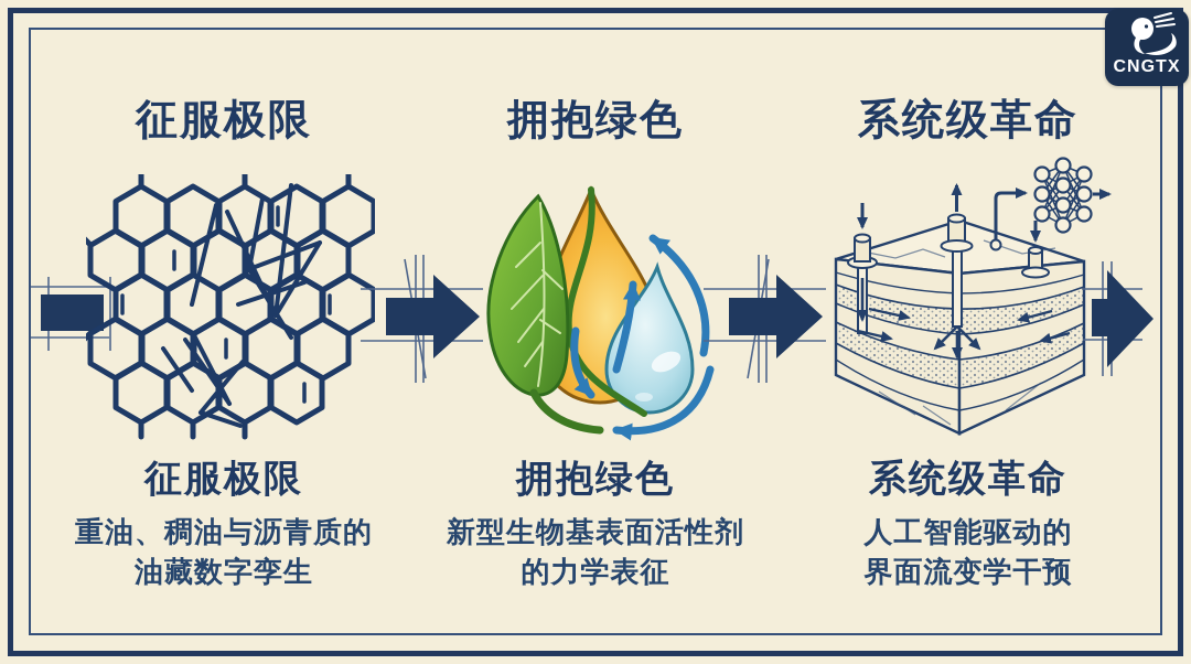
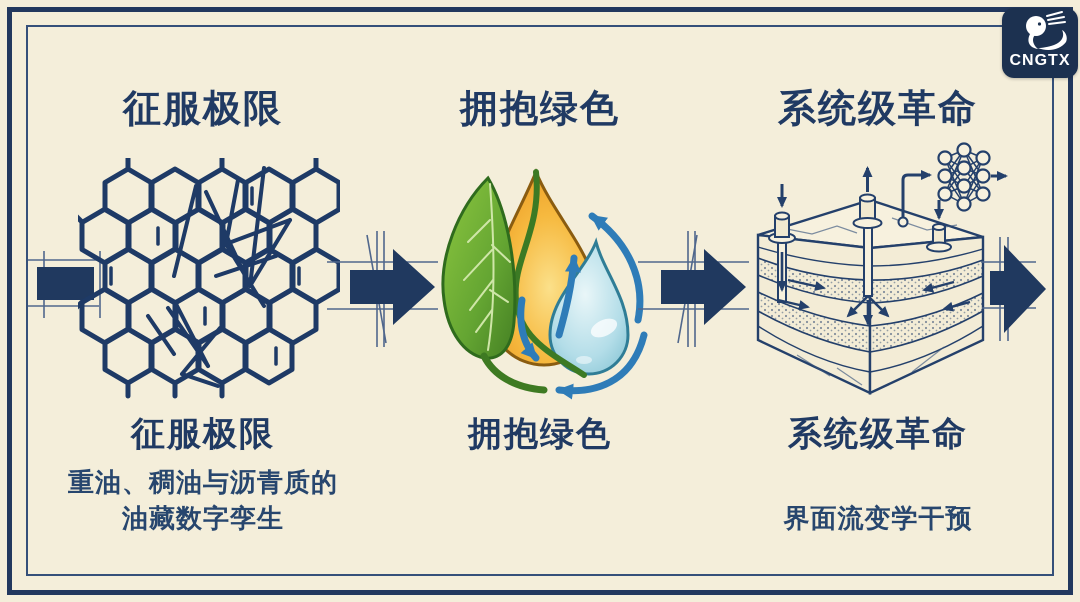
  征服极限
  拥抱绿色
  系统级革命
  征服极限
  拥抱绿色
  系统级革命
  重油、稠油与沥青质的
  油藏数字孪生
- 新型生物基表面活性剂
- 的力学表征
- 人工智能驱动的
  界面流变学干预
  CNGTX
